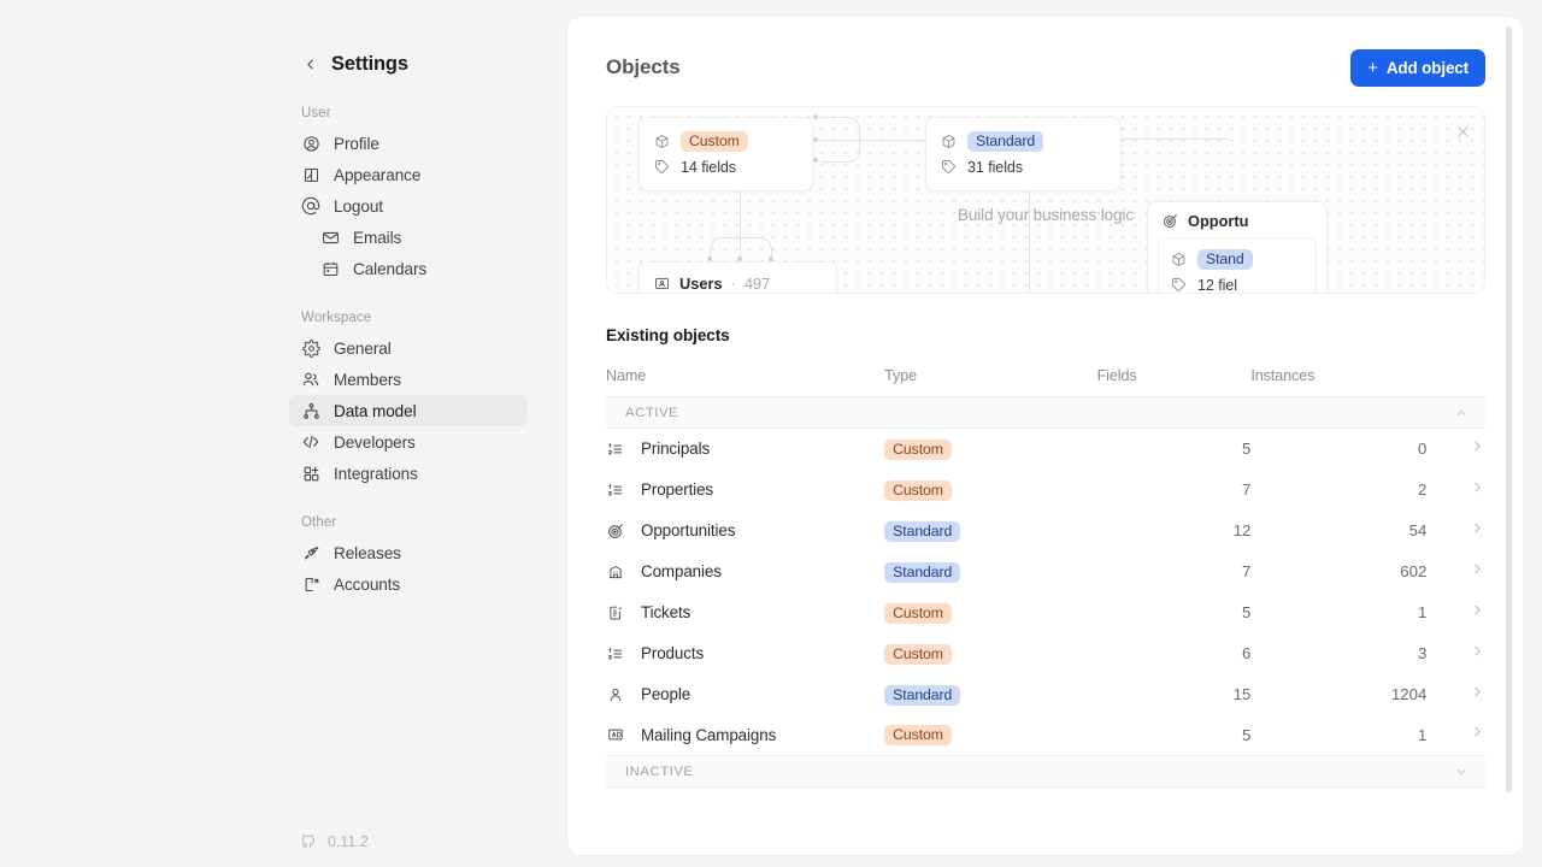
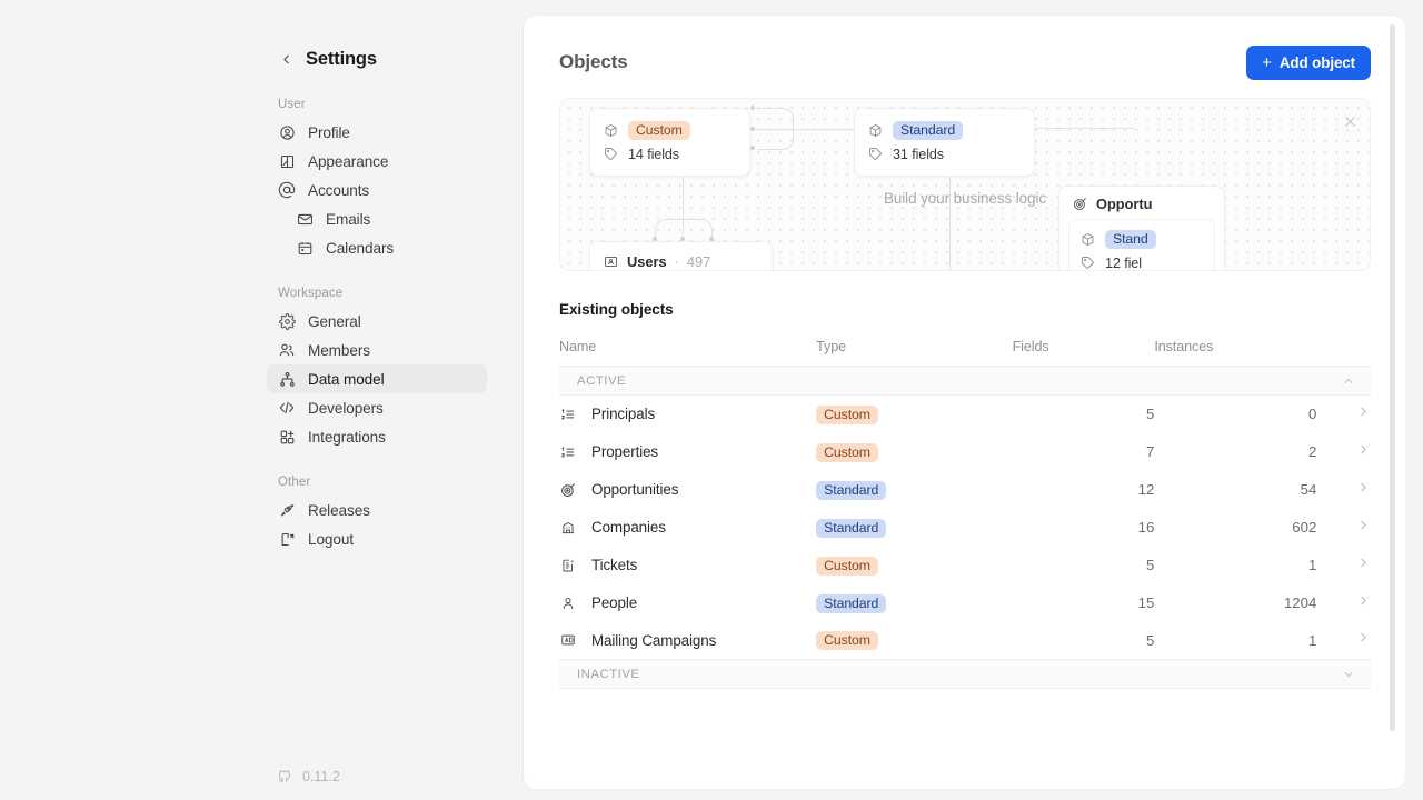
  Settings
  User
  Profile
  Appearance
- Logout
+ Accounts
  Emails
  Calendars
  Workspace
  General
  Members
  Data model
  Developers
  Integrations
  Other
  Releases
- Accounts
+ Logout
  0.11.2
  Objects
  +
  Add object
  Build your business logic
  Custom
  14 fields
  Standard
  31 fields
  Users
  ·
  497
  Opportu
  Stand
  12 fiel
  Existing objects
  Name	Type	Fields	Instances
  ACTIVE
  Principals	Custom	5	0
  Properties	Custom	7	2
  Opportunities	Standard	12	54
- Companies	Standard	7	602
+ Companies	Standard	16	602
  Tickets	Custom	5	1
- Products	Custom	6	3
  People	Standard	15	1204
  Mailing Campaigns	Custom	5	1
  INACTIVE
